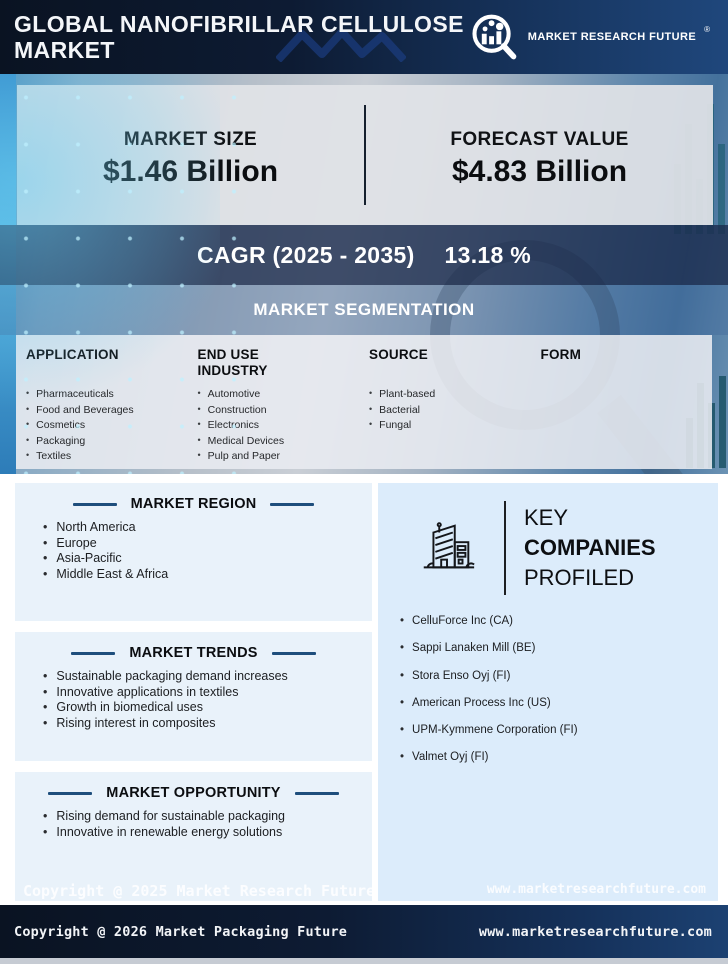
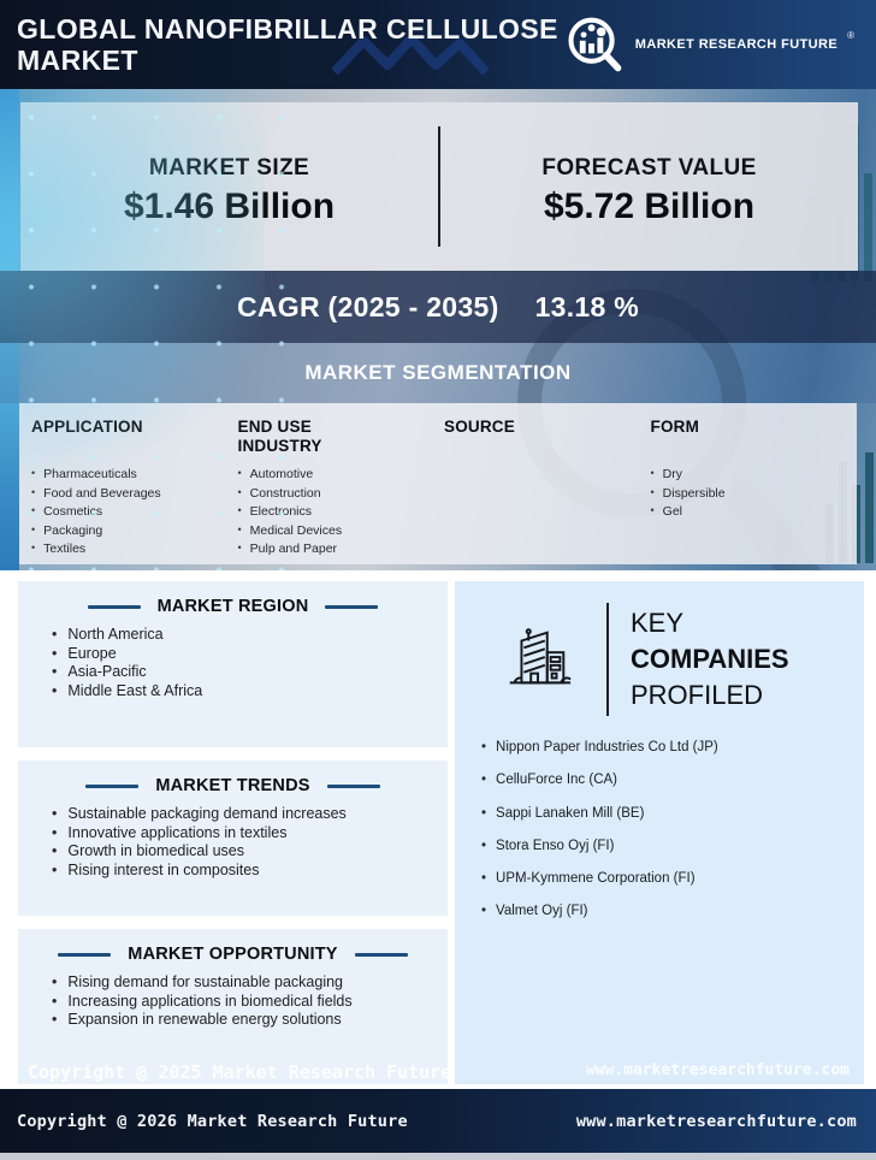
  GLOBAL NANOFIBRILLAR CELLULOSE
  MARKET
  MARKET RESEARCH FUTURE
  ®
  FORECAST VALUE
- $4.83 Billion
+ $5.72 Billion
  AGR (2025 - 2035)
  13.18 %
  MARKET SEGMENTATION
  Packaging
  Textiles
  tomotive
  nstruction
  ctronics
  Medical Devices
  Pulp and Paper
  SOURCE
- Plant-based
- Bacterial
- Fungal
  FORM
+ Dry
+ Dispersible
+ Gel
  MARKET REGION
  North America
  Europe
  Asia-Pacific
  Middle East & Africa
  MARKET TRENDS
  Sustainable packaging demand increases
  Innovative applications in textiles
  Growth in biomedical uses
  Rising interest in composites
  MARKET OPPORTUNITY
  Rising demand for sustainable packaging
+ Increasing applications in biomedical fields
- Innovative in renewable energy solutions
+ Expansion in renewable energy solutions
  KEY
  COMPANIES
  PROFILED
+ Nippon Paper Industries Co Ltd (JP)
  CelluForce Inc (CA)
  Sappi Lanaken Mill (BE)
  Stora Enso Oyj (FI)
- American Process Inc (US)
  UPM-Kymmene Corporation (FI)
  Valmet Oyj (FI)
  www.marketresearchfuture.com
- Copyright @ 2026 Market Packaging Future
+ Copyright @ 2026 Market Research Future
  www.marketresearchfuture.com
